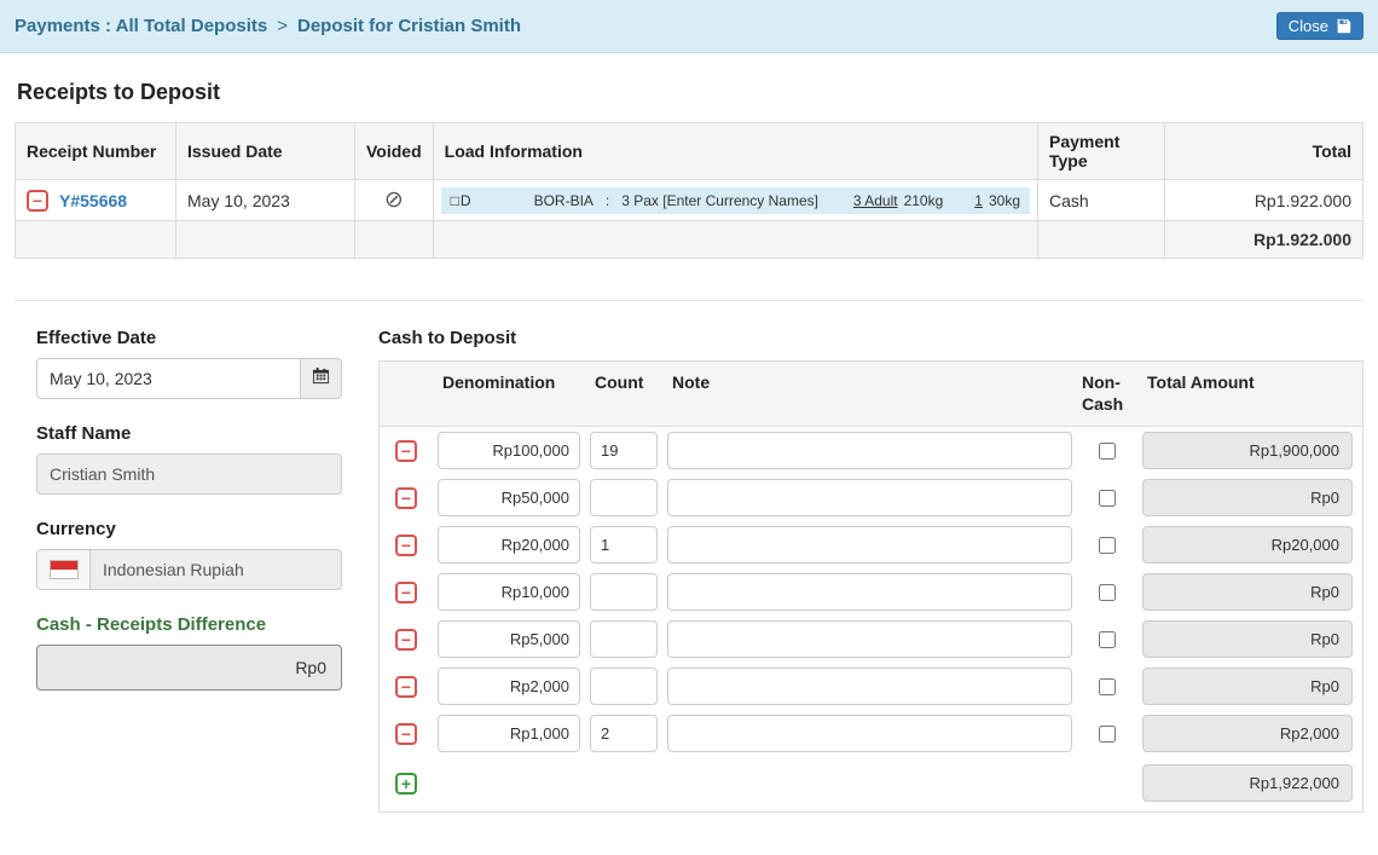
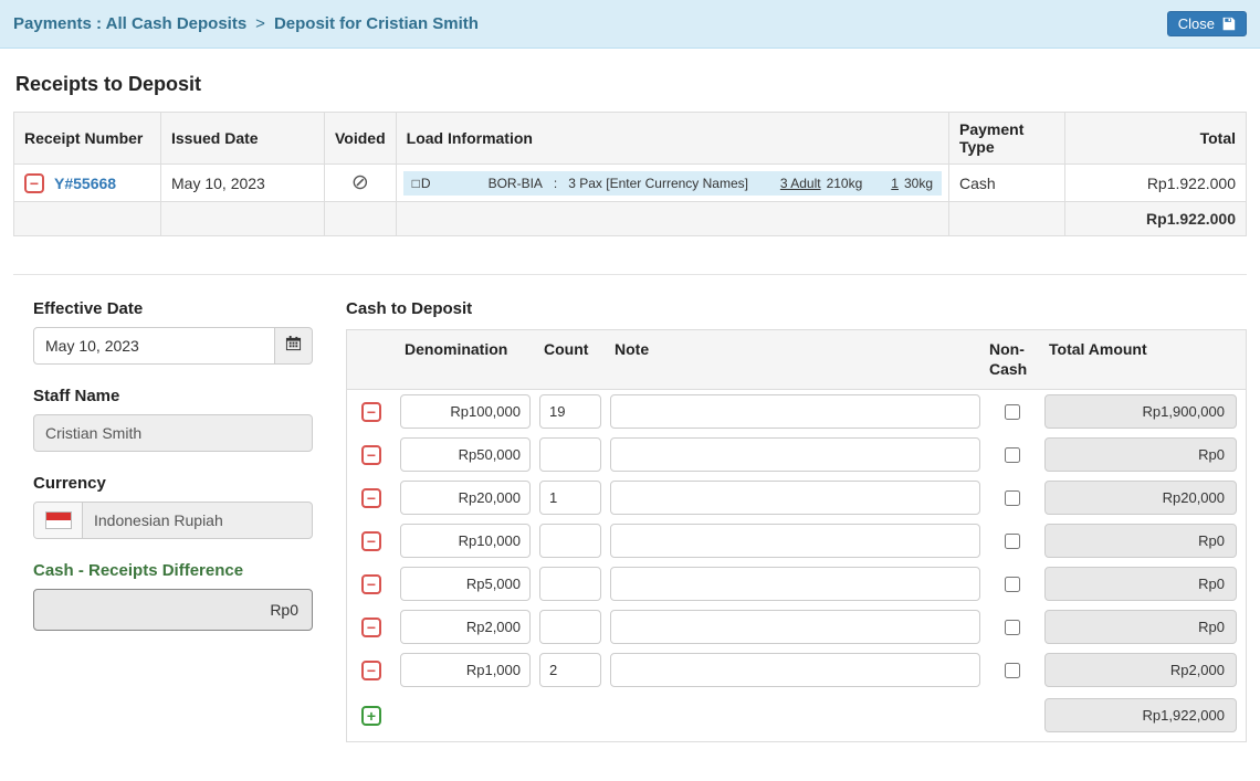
- Payments : All Total Deposits
+ Payments : All Cash Deposits
  >
  Deposit for Cristian Smith
  Close
  Receipts to Deposit
  Receipt Number	Issued Date	Voided	Load Information	Payment Type	Total
  − Y#55668	May 10, 2023	⊘	□ D BOR-BIA : 3 Pax [Enter Currency Names] 3 Adult 210kg 1 30kg	Cash	Rp1.922.000
  					Rp1.922.000
  Effective Date
  May 10, 2023
  Staff Name
  Cristian Smith
  Currency
  Indonesian Rupiah
  Cash - Receipts Difference
  Rp0
  Cash to Deposit
  Denomination
  Count
  Note
  Non-Cash
  Total Amount
  −
  Rp100,000
  19
  Rp1,900,000
  −
  Rp50,000
  Rp0
  −
  Rp20,000
  1
  Rp20,000
  −
  Rp10,000
  Rp0
  −
  Rp5,000
  Rp0
  −
  Rp2,000
  Rp0
  −
  Rp1,000
  2
  Rp2,000
  +
  Rp1,922,000
